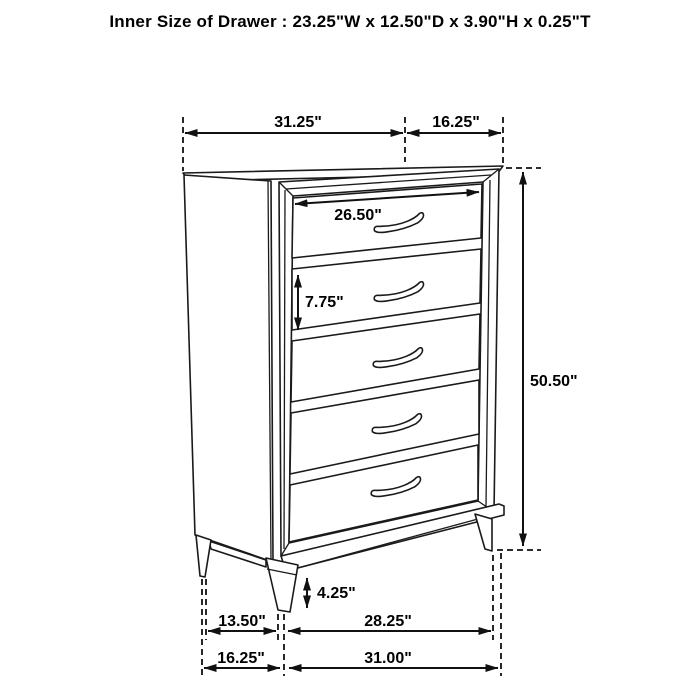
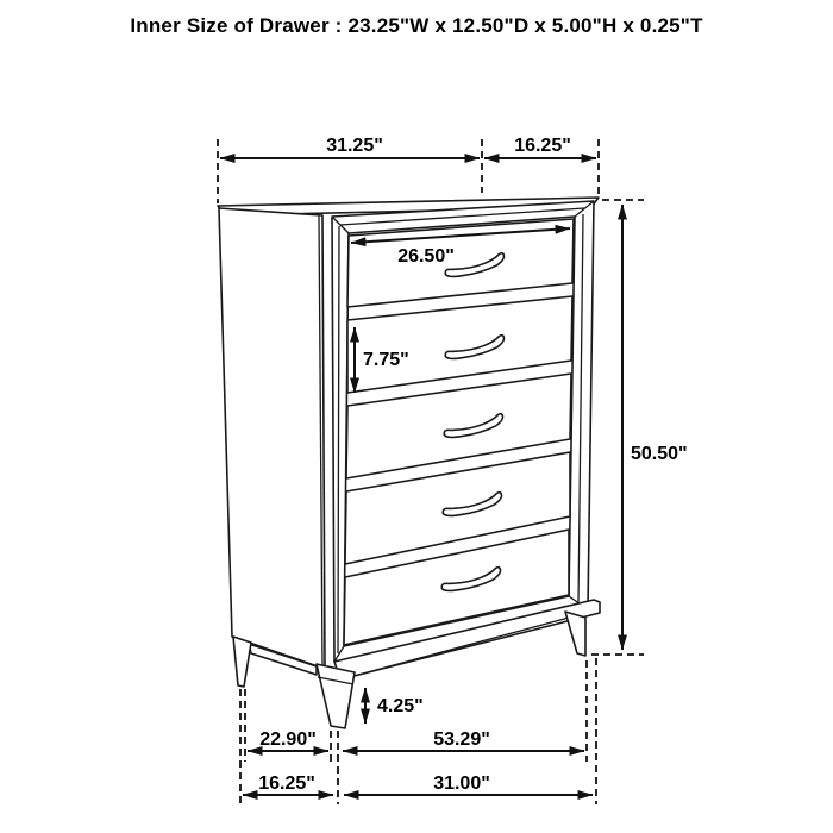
- Inner Size of Drawer : 23.25"W x 12.50"D x 3.90"H x 0.25"T
+ Inner Size of Drawer : 23.25"W x 12.50"D x 5.00"H x 0.25"T
  31.25"
  16.25"
  26.50"
  7.75"
  50.50"
  4.25"
- 13.50"
+ 22.90"
- 28.25"
+ 53.29"
  16.25"
  31.00"
